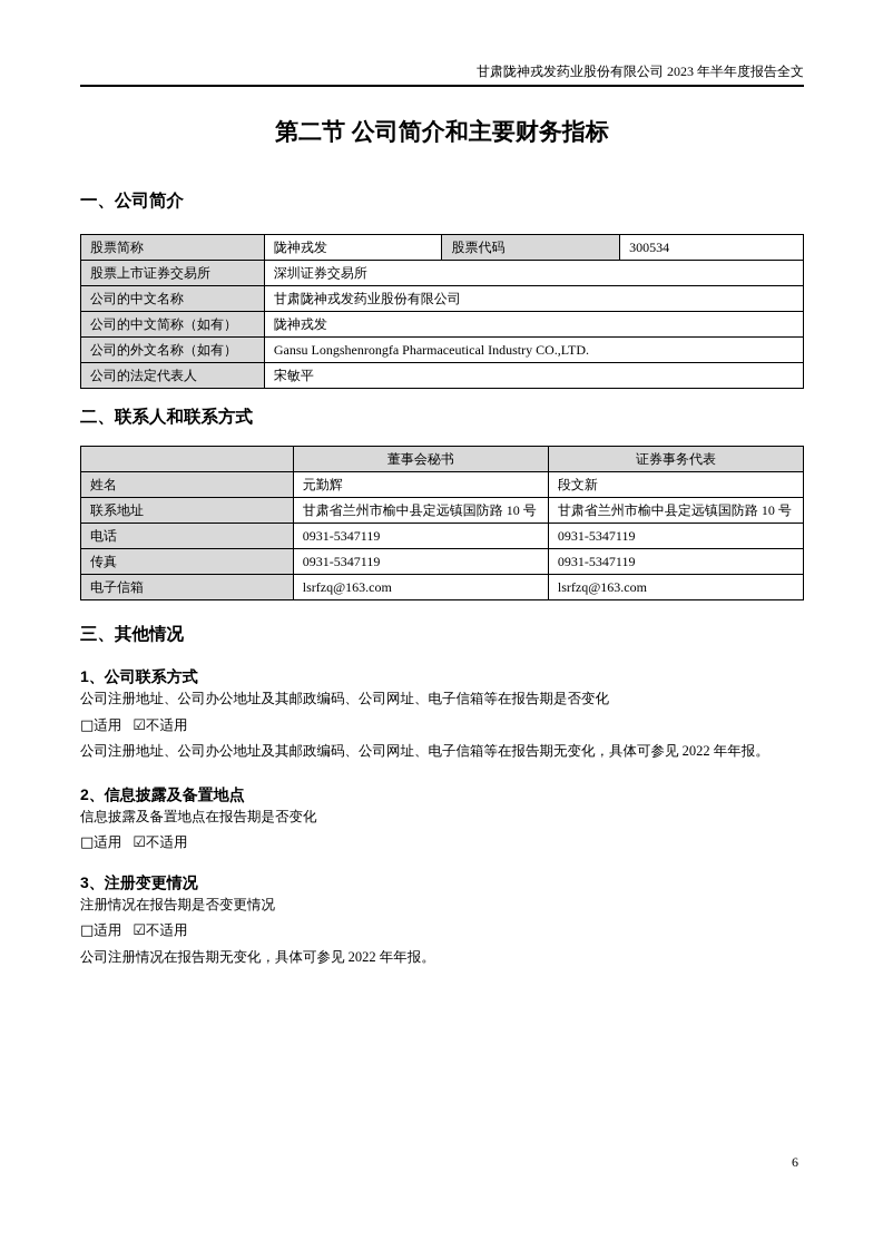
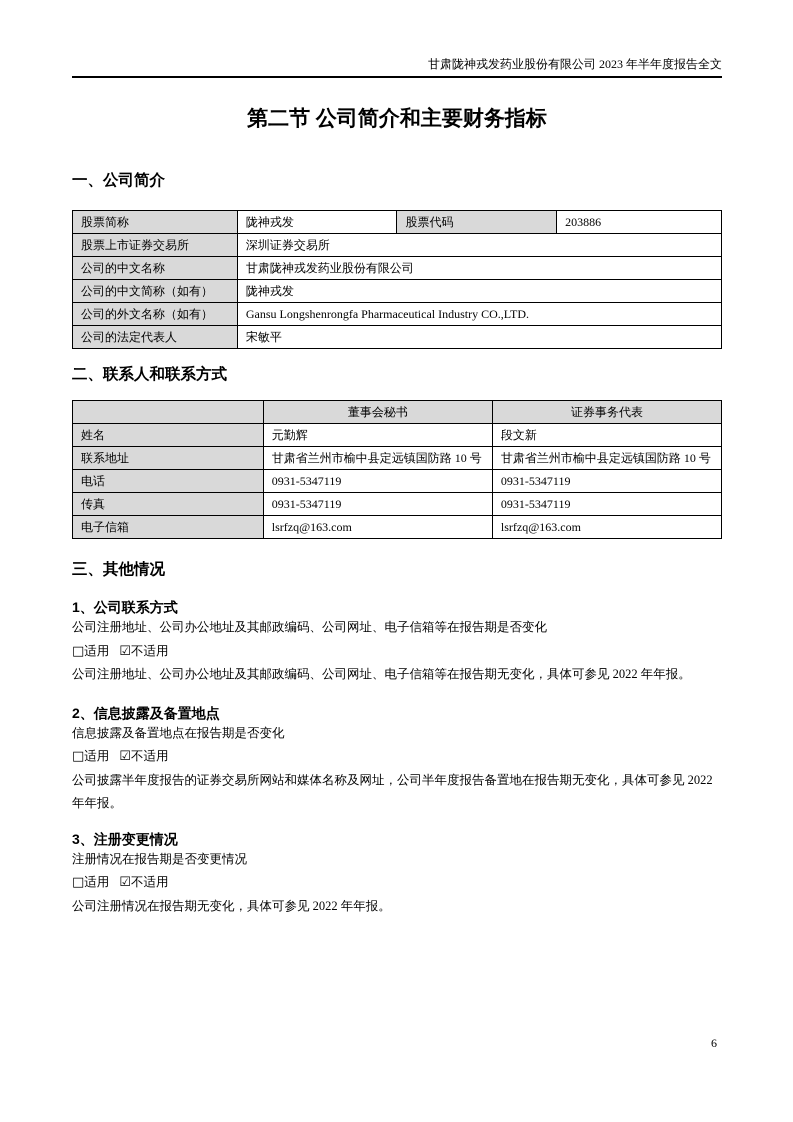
  甘肃陇神戎发药业股份有限公司 2023 年半年度报告全文
  第二节 公司简介和主要财务指标
  一、公司简介
- 股票简称	陇神戎发	股票代码	300534
+ 股票简称	陇神戎发	股票代码	203886
  股票上市证券交易所	深圳证券交易所
  公司的中文名称	甘肃陇神戎发药业股份有限公司
  公司的中文简称（如有）	陇神戎发
  公司的外文名称（如有）	Gansu Longshenrongfa Pharmaceutical Industry CO.,LTD.
  公司的法定代表人	宋敏平
  二、联系人和联系方式
  	董事会秘书	证券事务代表
  姓名	元勤辉	段文新
  联系地址	甘肃省兰州市榆中县定远镇国防路 10 号	甘肃省兰州市榆中县定远镇国防路 10 号
  电话	0931-5347119	0931-5347119
  传真	0931-5347119	0931-5347119
  电子信箱	lsrfzq@163.com	lsrfzq@163.com
  三、其他情况
  1、公司联系方式
  公司注册地址、公司办公地址及其邮政编码、公司网址、电子信箱等在报告期是否变化
  □适用 ☑不适用
  公司注册地址、公司办公地址及其邮政编码、公司网址、电子信箱等在报告期无变化，具体可参见 2022 年年报。
  2、信息披露及备置地点
  信息披露及备置地点在报告期是否变化
  □适用 ☑不适用
+ 公司披露半年度报告的证券交易所网站和媒体名称及网址，公司半年度报告备置地在报告期无变化，具体可参见 2022 年年报。
  3、注册变更情况
  注册情况在报告期是否变更情况
  □适用 ☑不适用
  公司注册情况在报告期无变化，具体可参见 2022 年年报。
  6
